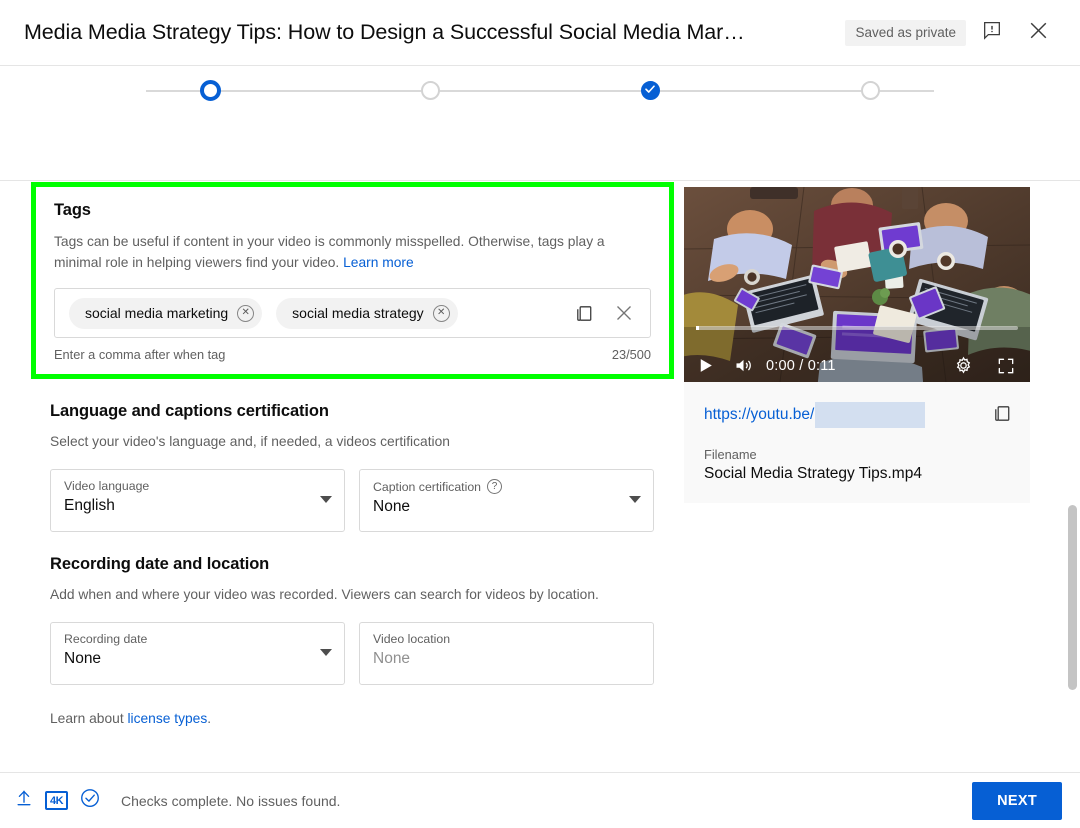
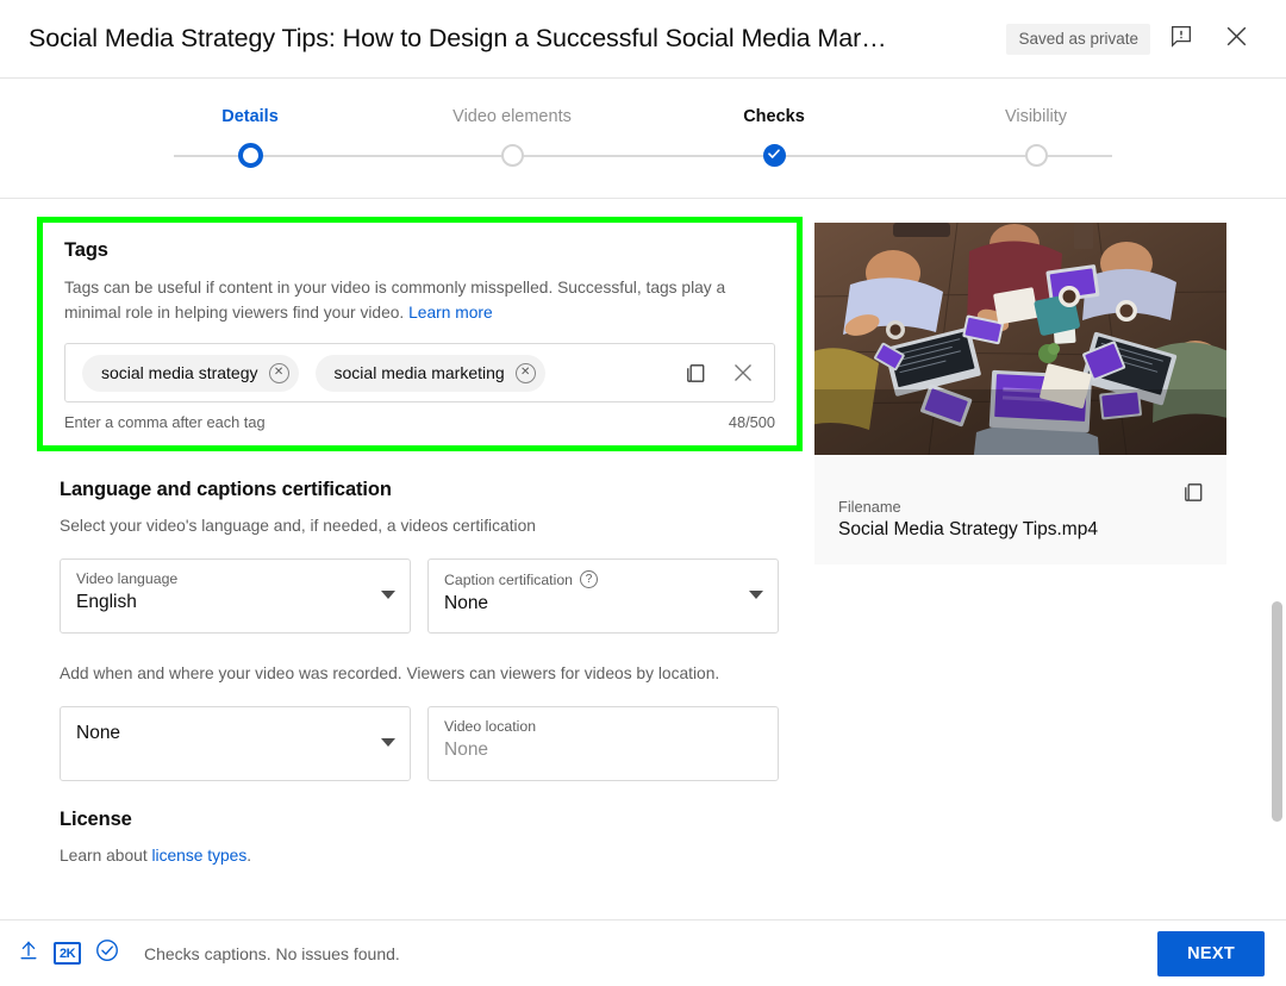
- Media Media Strategy Tips: How to Design a Successful Social Media Mar…
+ Social Media Strategy Tips: How to Design a Successful Social Media Mar…
  Saved as private
+ Details
+ Video elements
+ Checks
+ Visibility
  Tags
- Tags can be useful if content in your video is commonly misspelled. Otherwise, tags play a minimal role in helping viewers find your video. Learn more
+ Tags can be useful if content in your video is commonly misspelled. Successful, tags play a minimal role in helping viewers find your video. Learn more
- social media marketing
+ social media strategy
  ✕
- social media strategy
+ social media marketing
  ✕
- Enter a comma after when tag
+ Enter a comma after each tag
- 23/500
+ 48/500
  Language and captions certification
  Select your video's language and, if needed, a videos certification
  Video language
  English
  Caption certification
  ?
  None
- Recording date and location
- Add when and where your video was recorded. Viewers can search for videos by location.
+ Add when and where your video was recorded. Viewers can viewers for videos by location.
- Recording date
  None
  Video location
  None
+ License
  Learn about license types.
- 0:00 / 0:11
- https://youtu.be/
  Filename
  Social Media Strategy Tips.mp4
- 4K
+ 2K
- Checks complete. No issues found.
+ Checks captions. No issues found.
  NEXT
